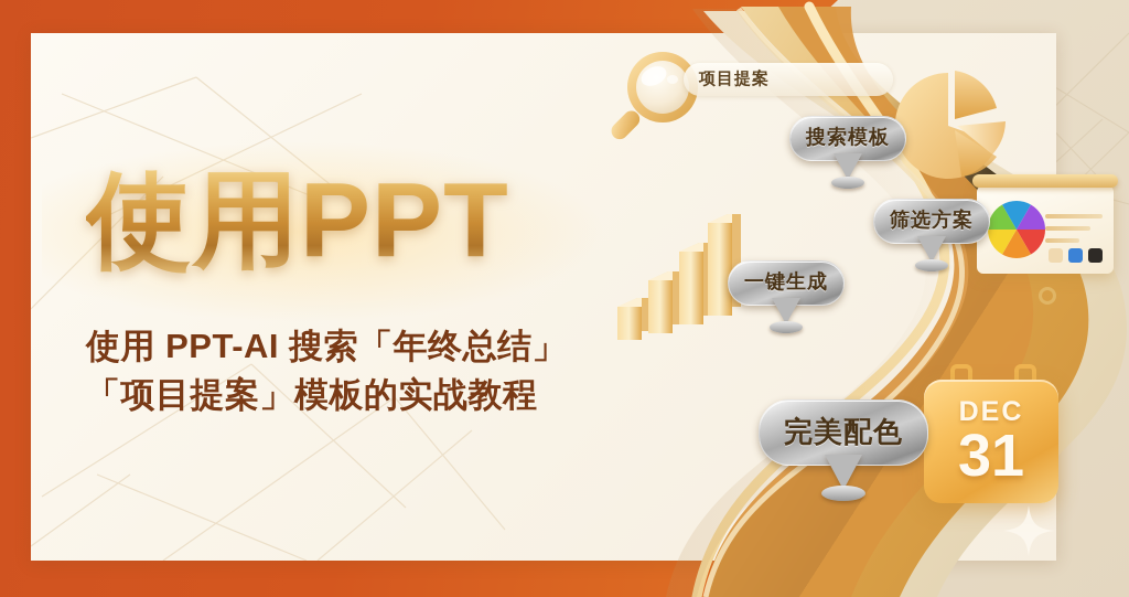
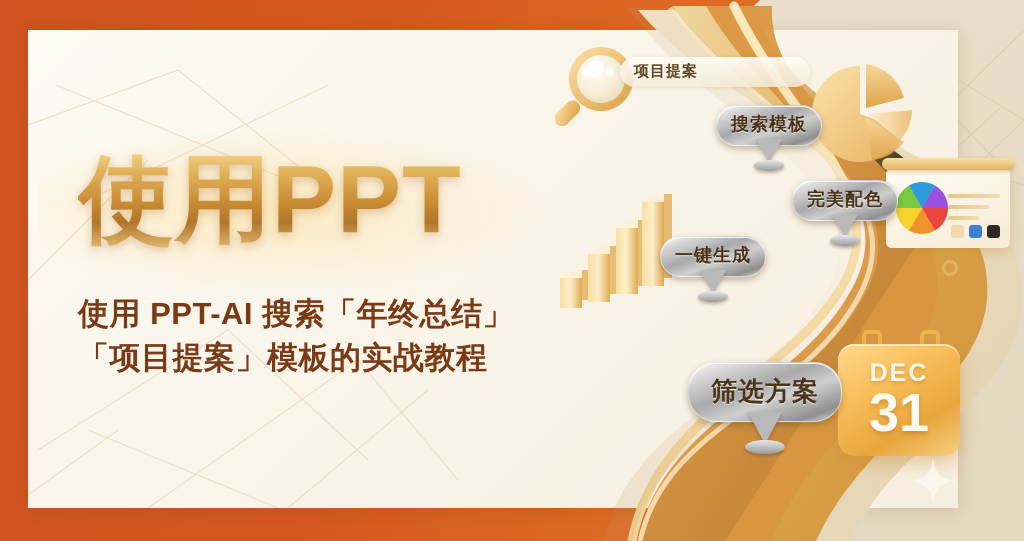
  使用PPT
  使用 PPT-AI 搜索「年终总结」
  「项目提案」模板的实战教程
  项目提案
  DEC
  31
  搜索模板
- 筛选方案
+ 完美配色
  一键生成
- 完美配色
+ 筛选方案
